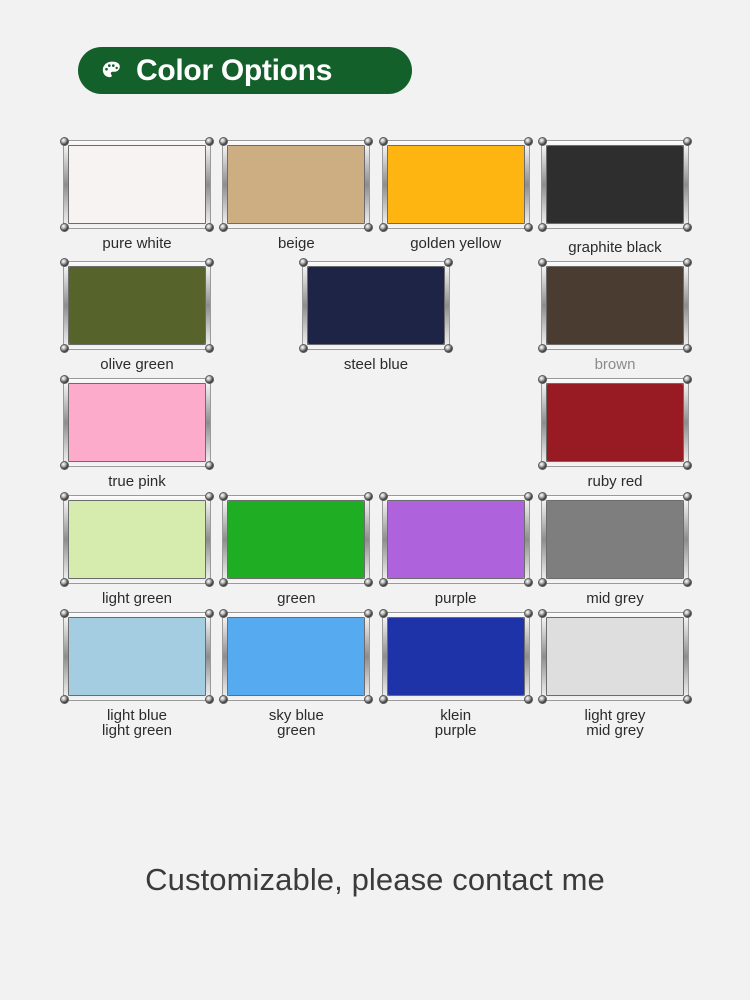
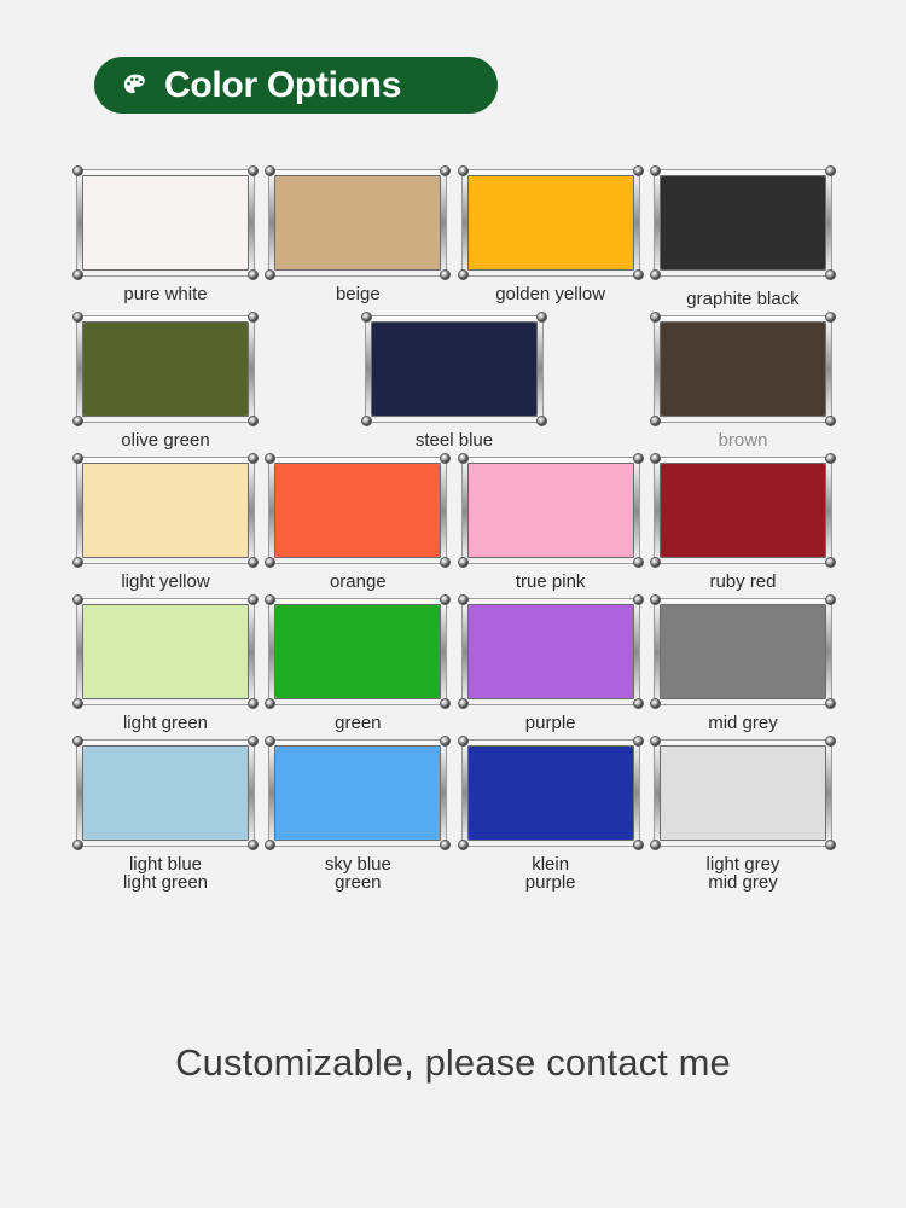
  Color Options
  pure white
  beige
  golden yellow
  graphite black
  olive green
  steel blue
  brown
+ light yellow
+ orange
  true pink
  ruby red
  light green
  green
  purple
  mid grey
  light blue
  light green
  sky blue
  green
  klein
  purple
  light grey
  mid grey
  Customizable, please contact me
